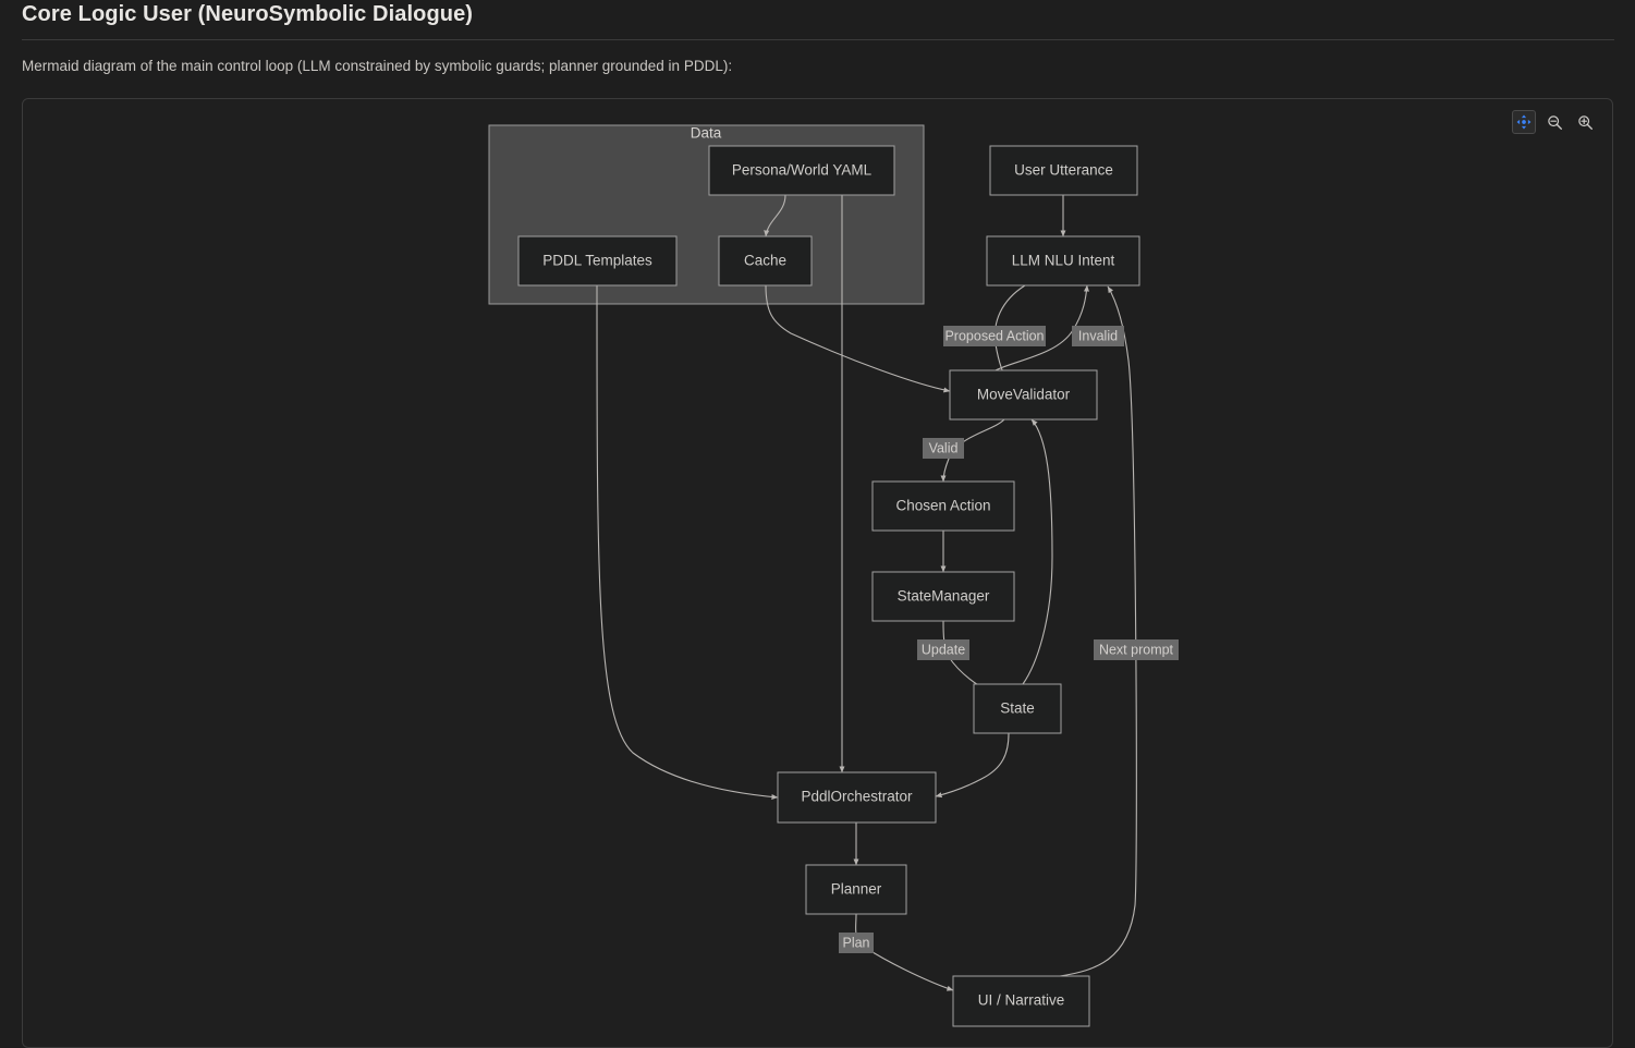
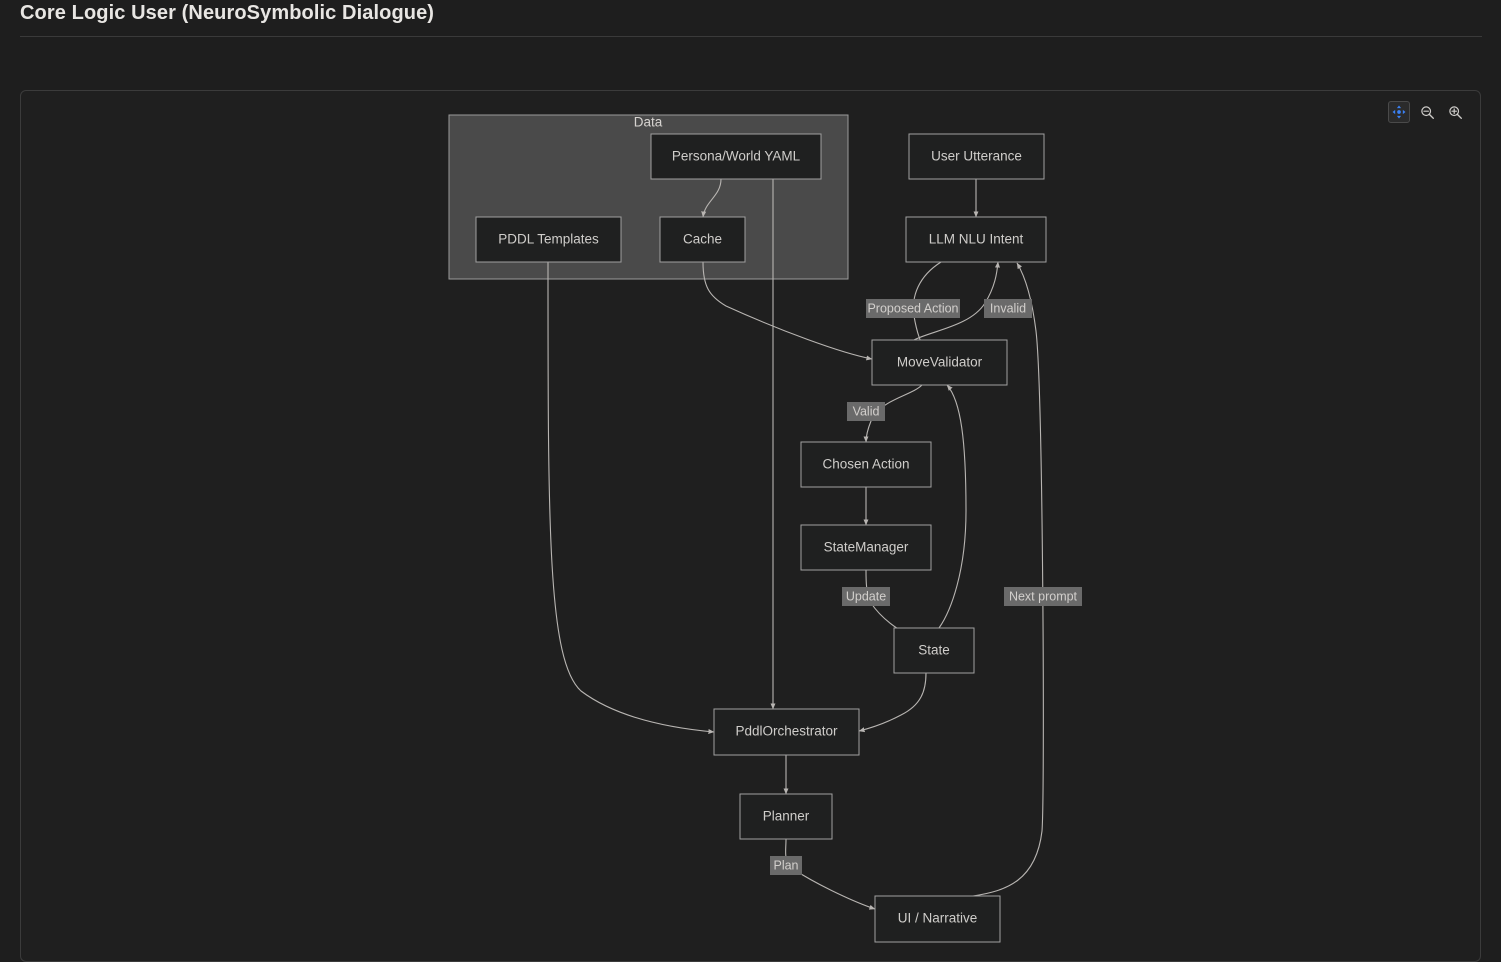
  Core Logic User (NeuroSymbolic Dialogue)
- Mermaid diagram of the main control loop (LLM constrained by symbolic guards; planner grounded in PDDL):
  Data
  Persona/World YAML
  PDDL Templates
  Cache
  User Utterance
  LLM NLU Intent
  MoveValidator
  Chosen Action
  StateManager
  State
  PddlOrchestrator
  Planner
  UI / Narrative
  Proposed Action
  Invalid
  Valid
  Update
  Next prompt
  Plan
